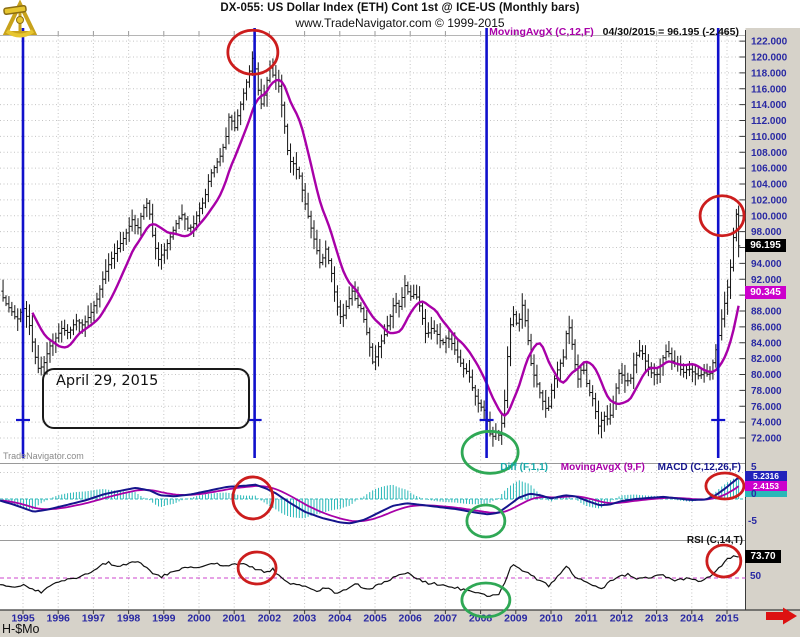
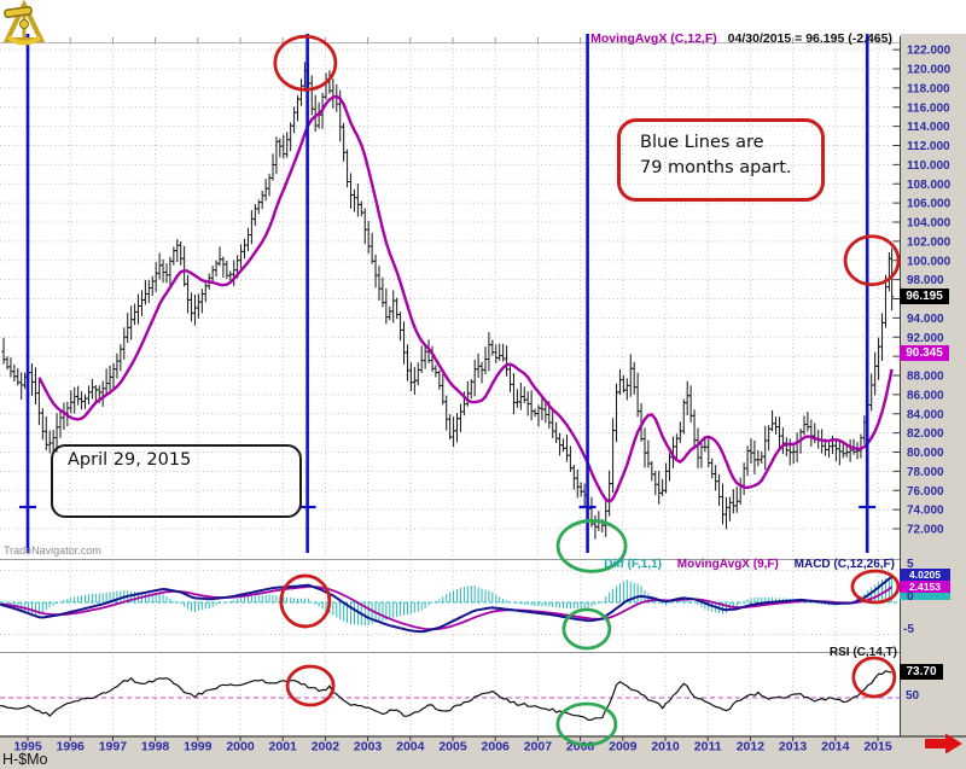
  122.000
  120.000
  118.000
  116.000
  114.000
  112.000
  110.000
  108.000
  106.000
  104.000
  102.000
  100.000
  98.000
  94.000
  92.000
  88.000
  86.000
  84.000
  82.000
  80.000
  78.000
  76.000
  74.000
  72.000
  1995
  1996
  1997
  1998
  1999
  2000
  2001
  2002
  2003
  2004
  2005
  2006
  2007
  2008
  2009
  2010
  2011
  2012
  2013
  2014
  2015
  TradeNavigator.com
- DX-055: US Dollar Index (ETH) Cont 1st @ ICE-US (Monthly bars)
- www.TradeNavigator.com © 1999-2015
  MovingAvgX (C,12,F) 04/30/2015 = 96.195 (-2.465)
+ Blue Lines are
+ 79 months apart.
  April 29, 2015
  96.195
  90.345
- 5.2316
+ 4.0205
  2.4153
  73.70
  Diff (F,1,1) MovingAvgX (9,F) MACD (C,12,26,F)
  RSI (C,14,T)
  5
  0
  -5
  50
  H-$Mo
